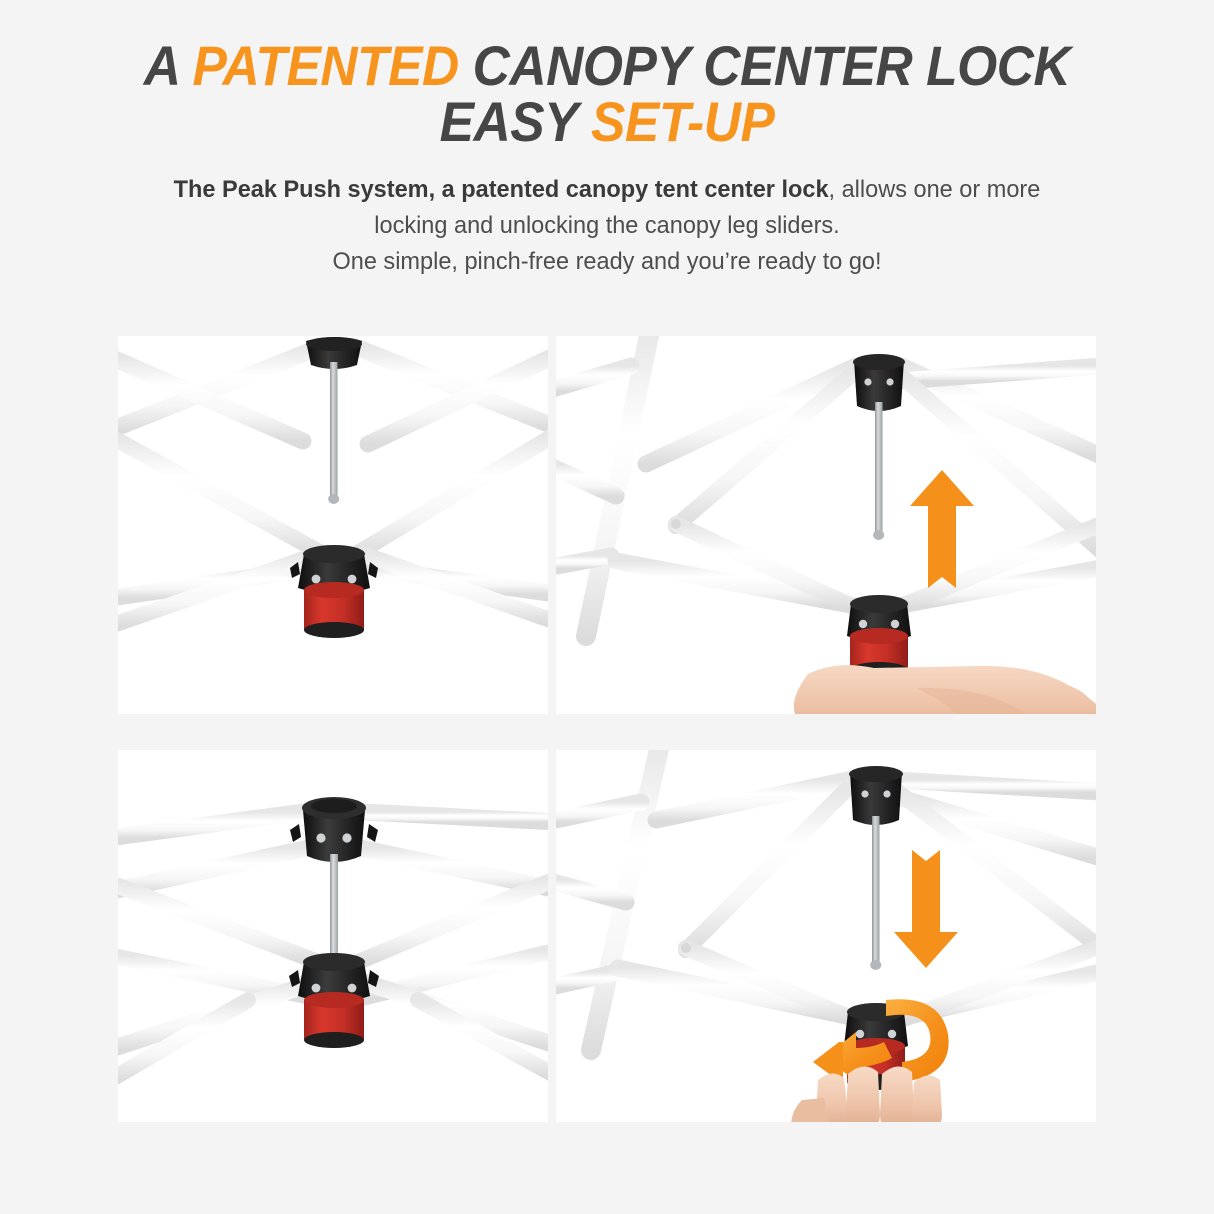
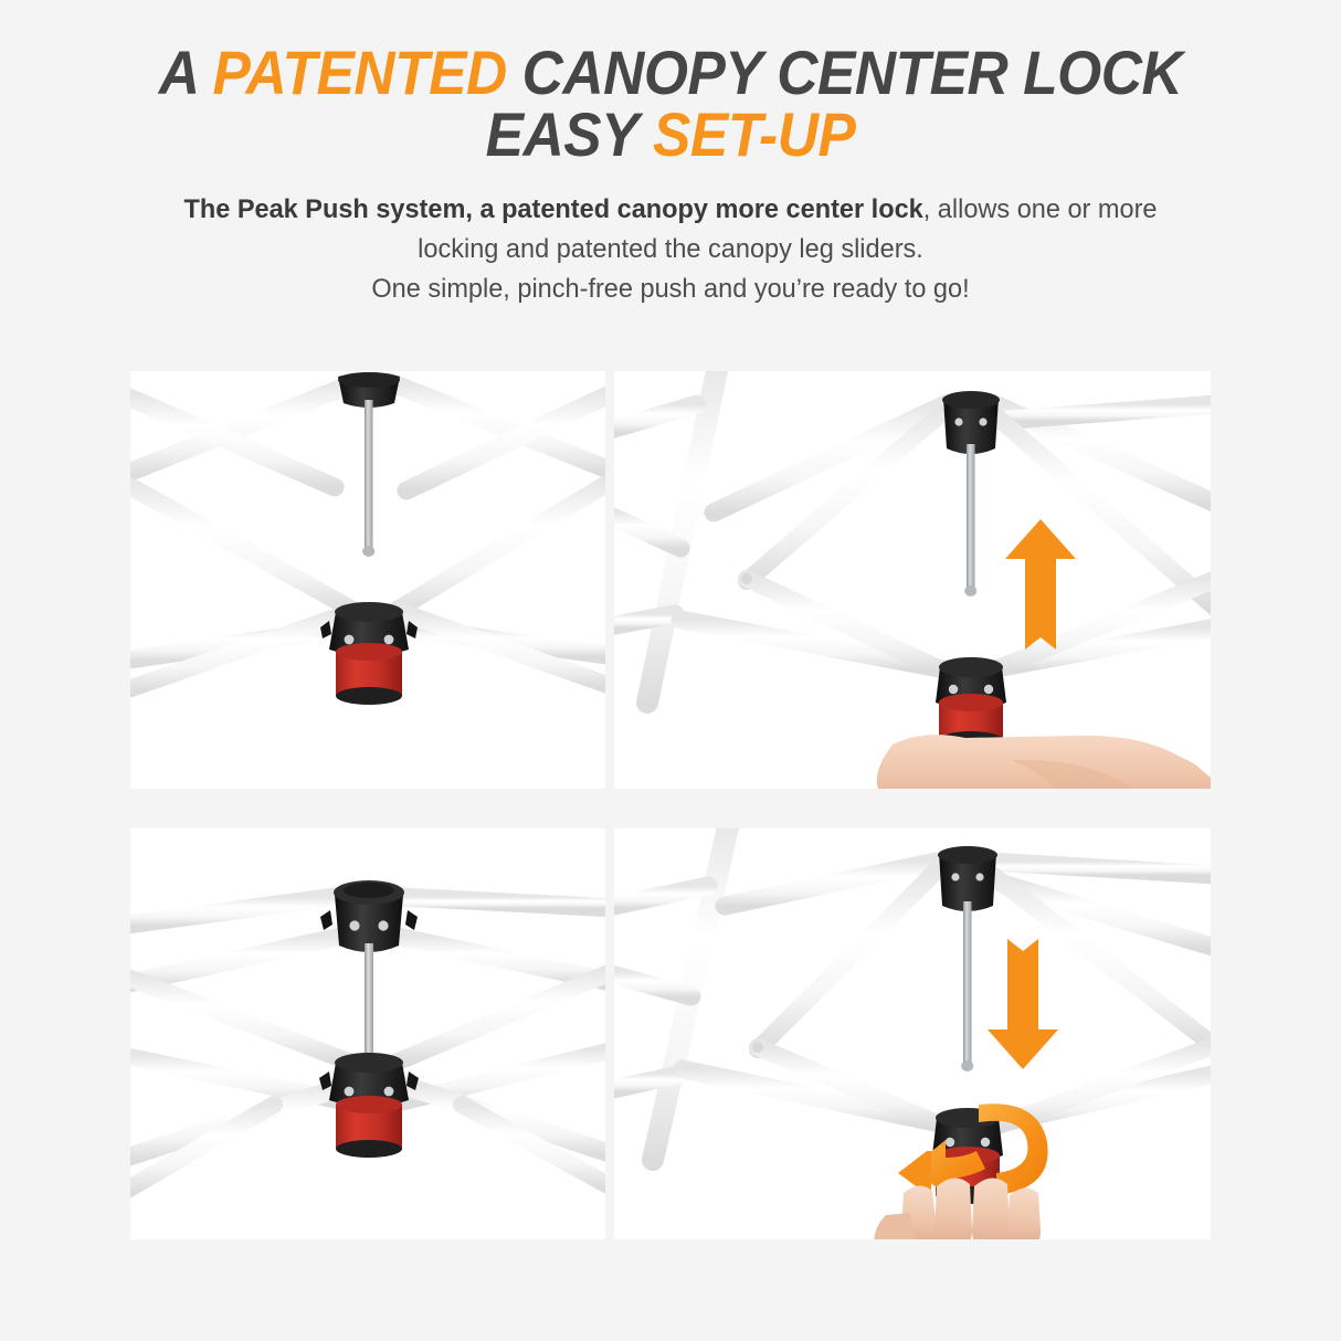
  A PATENTED CANOPY CENTER LOCK
  EASY SET-UP
- The Peak Push system, a patented canopy tent center lock, allows one or more
+ The Peak Push system, a patented canopy more center lock, allows one or more
- locking and unlocking the canopy leg sliders.
+ locking and patented the canopy leg sliders.
- One simple, pinch-free ready and you’re ready to go!
+ One simple, pinch-free push and you’re ready to go!
